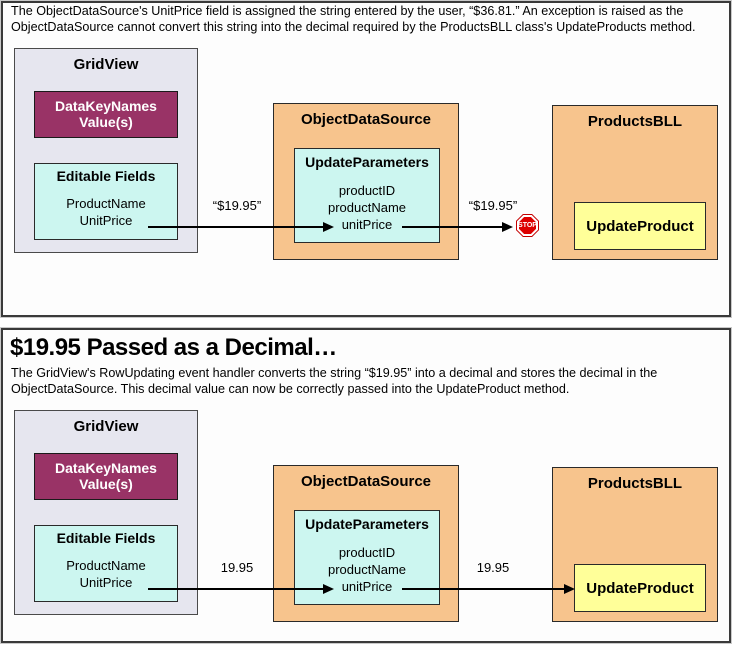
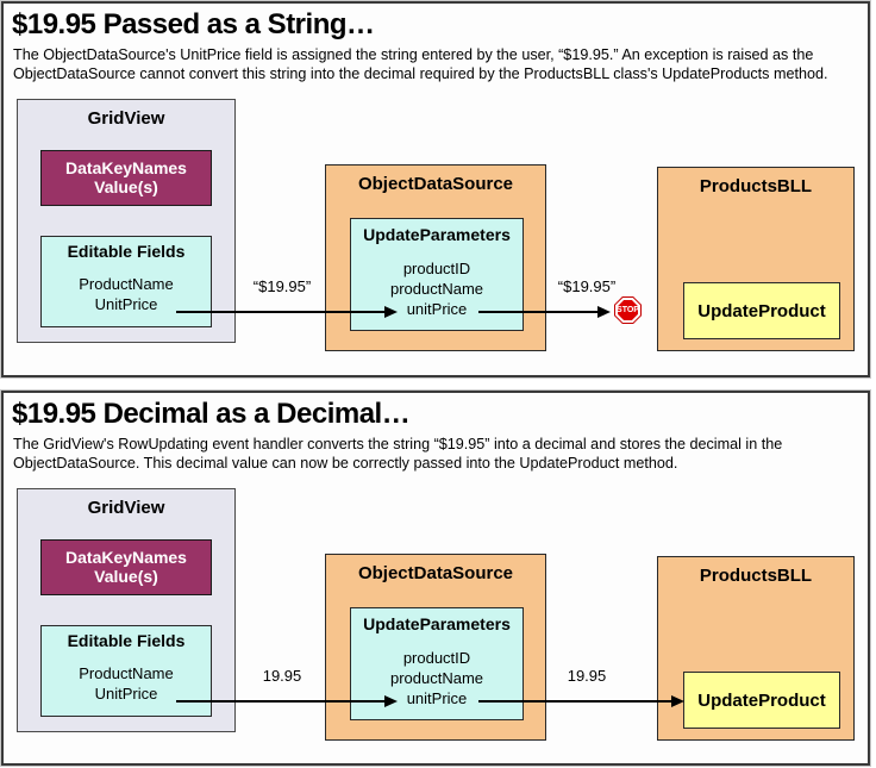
+ $19.95 Passed as a String…
- The ObjectDataSource's UnitPrice field is assigned the string entered by the user, “$36.81.” An exception is raised as the ObjectDataSource cannot convert this string into the decimal required by the ProductsBLL class's UpdateProducts method.
+ The ObjectDataSource's UnitPrice field is assigned the string entered by the user, “$19.95.” An exception is raised as the ObjectDataSource cannot convert this string into the decimal required by the ProductsBLL class's UpdateProducts method.
  GridView
  DataKeyNames
  Value(s)
  Editable Fields
  ProductName
  UnitPrice
  ObjectDataSource
  UpdateParameters
  productID
  productName
  unitPrice
  ProductsBLL
  UpdateProduct
  “$19.95”
  “$19.95”
- $19.95 Passed as a Decimal…
+ $19.95 Decimal as a Decimal…
  The GridView's RowUpdating event handler converts the string “$19.95” into a decimal and stores the decimal in the ObjectDataSource. This decimal value can now be correctly passed into the UpdateProduct method.
  GridView
  DataKeyNames
  Value(s)
  Editable Fields
  ProductName
  UnitPrice
  ObjectDataSource
  UpdateParameters
  productID
  productName
  unitPrice
  ProductsBLL
  UpdateProduct
  19.95
  19.95
